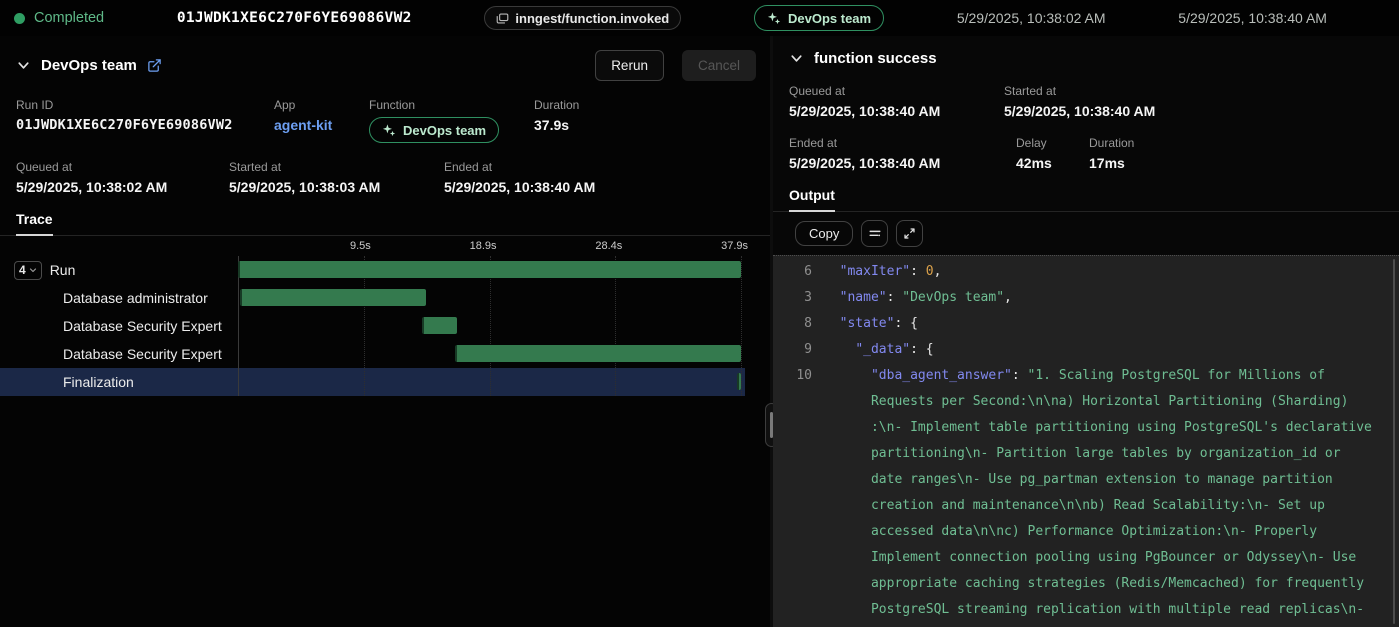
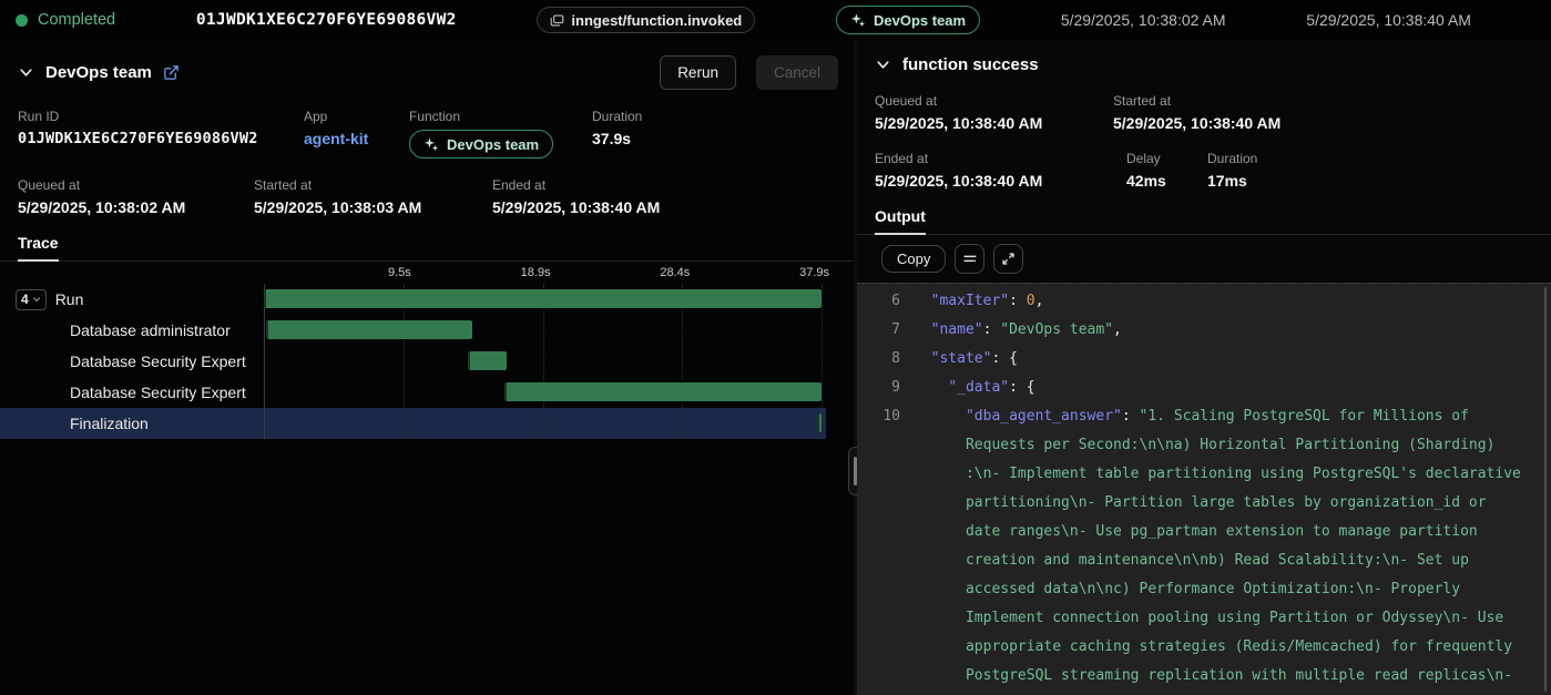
  Completed
  01JWDK1XE6C270F6YE69086VW2
  inngest/function.invoked
  DevOps team
  5/29/2025, 10:38:02 AM
  5/29/2025, 10:38:40 AM
  DevOps team
  Rerun
  Cancel
  Run ID
  01JWDK1XE6C270F6YE69086VW2
  App
  agent-kit
  Function
  DevOps team
  Duration
  37.9s
  Queued at
  5/29/2025, 10:38:02 AM
  Started at
  5/29/2025, 10:38:03 AM
  Ended at
  5/29/2025, 10:38:40 AM
  Trace
  9.5s
  18.9s
  28.4s
  37.9s
  4
  Run
  Database administrator
  Database Security Expert
  Database Security Expert
  Finalization
  function success
  Queued at
  5/29/2025, 10:38:40 AM
  Started at
  5/29/2025, 10:38:40 AM
  Ended at
  5/29/2025, 10:38:40 AM
  Delay
  42ms
  Duration
  17ms
  Output
  Copy
  6
  "maxIter": 0,
- 3
+ 7
  "name": "DevOps team",
  8
  "state": {
  9
  "_data": {
  10
  "dba_agent_answer": "1. Scaling PostgreSQL for Millions of
  Requests per Second:\n\na) Horizontal Partitioning (Sharding)
  :\n- Implement table partitioning using PostgreSQL's declarative
  partitioning\n- Partition large tables by organization_id or
  date ranges\n- Use pg_partman extension to manage partition
  creation and maintenance\n\nb) Read Scalability:\n- Set up
  accessed data\n\nc) Performance Optimization:\n- Properly
- Implement connection pooling using PgBouncer or Odyssey\n- Use
+ Implement connection pooling using Partition or Odyssey\n- Use
  appropriate caching strategies (Redis/Memcached) for frequently
  PostgreSQL streaming replication with multiple read replicas\n-
